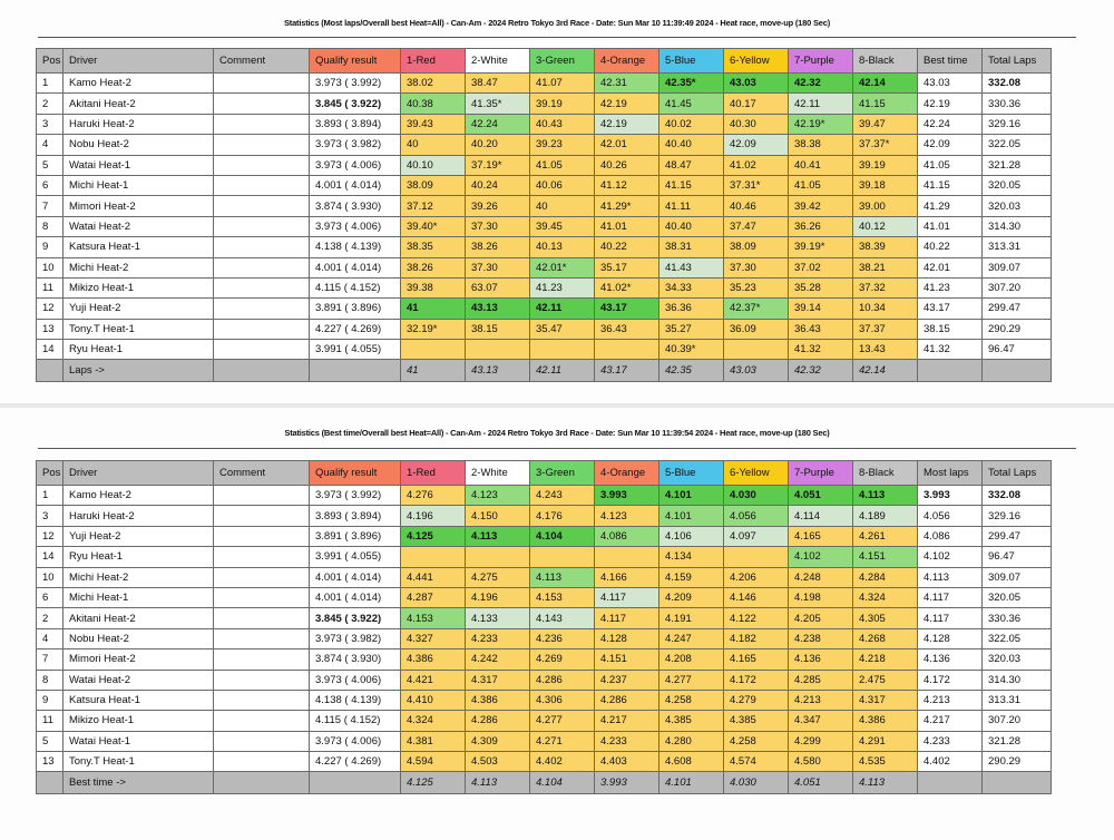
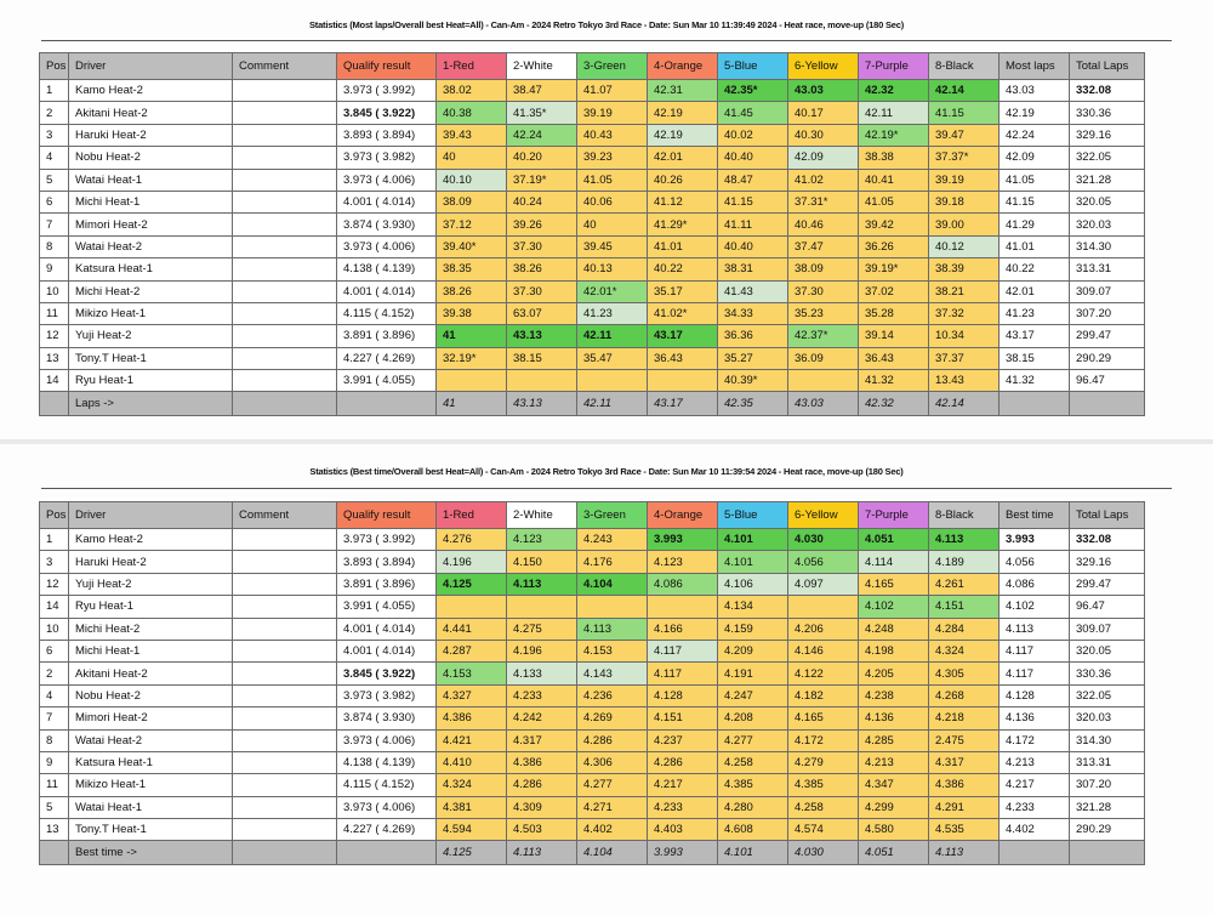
  Statistics (Most laps/Overall best Heat=All) - Can-Am - 2024 Retro Tokyo 3rd Race - Date: Sun Mar 10 11:39:49 2024 - Heat race, move-up (180 Sec)
- Pos	Driver	Comment	Qualify result	1-Red	2-White	3-Green	4-Orange	5-Blue	6-Yellow	7-Purple	8-Black	Best time	Total Laps
+ Pos	Driver	Comment	Qualify result	1-Red	2-White	3-Green	4-Orange	5-Blue	6-Yellow	7-Purple	8-Black	Most laps	Total Laps
  1	Kamo Heat-2		3.973 ( 3.992)	38.02	38.47	41.07	42.31	42.35*	43.03	42.32	42.14	43.03	332.08
  2	Akitani Heat-2		3.845 ( 3.922)	40.38	41.35*	39.19	42.19	41.45	40.17	42.11	41.15	42.19	330.36
  3	Haruki Heat-2		3.893 ( 3.894)	39.43	42.24	40.43	42.19	40.02	40.30	42.19*	39.47	42.24	329.16
  4	Nobu Heat-2		3.973 ( 3.982)	40	40.20	39.23	42.01	40.40	42.09	38.38	37.37*	42.09	322.05
  5	Watai Heat-1		3.973 ( 4.006)	40.10	37.19*	41.05	40.26	48.47	41.02	40.41	39.19	41.05	321.28
  6	Michi Heat-1		4.001 ( 4.014)	38.09	40.24	40.06	41.12	41.15	37.31*	41.05	39.18	41.15	320.05
  7	Mimori Heat-2		3.874 ( 3.930)	37.12	39.26	40	41.29*	41.11	40.46	39.42	39.00	41.29	320.03
  8	Watai Heat-2		3.973 ( 4.006)	39.40*	37.30	39.45	41.01	40.40	37.47	36.26	40.12	41.01	314.30
  9	Katsura Heat-1		4.138 ( 4.139)	38.35	38.26	40.13	40.22	38.31	38.09	39.19*	38.39	40.22	313.31
  10	Michi Heat-2		4.001 ( 4.014)	38.26	37.30	42.01*	35.17	41.43	37.30	37.02	38.21	42.01	309.07
  11	Mikizo Heat-1		4.115 ( 4.152)	39.38	63.07	41.23	41.02*	34.33	35.23	35.28	37.32	41.23	307.20
  12	Yuji Heat-2		3.891 ( 3.896)	41	43.13	42.11	43.17	36.36	42.37*	39.14	10.34	43.17	299.47
  13	Tony.T Heat-1		4.227 ( 4.269)	32.19*	38.15	35.47	36.43	35.27	36.09	36.43	37.37	38.15	290.29
  14	Ryu Heat-1		3.991 ( 4.055)					40.39*		41.32	13.43	41.32	96.47
  	Laps ->			41	43.13	42.11	43.17	42.35	43.03	42.32	42.14
  Statistics (Best time/Overall best Heat=All) - Can-Am - 2024 Retro Tokyo 3rd Race - Date: Sun Mar 10 11:39:54 2024 - Heat race, move-up (180 Sec)
- Pos	Driver	Comment	Qualify result	1-Red	2-White	3-Green	4-Orange	5-Blue	6-Yellow	7-Purple	8-Black	Most laps	Total Laps
+ Pos	Driver	Comment	Qualify result	1-Red	2-White	3-Green	4-Orange	5-Blue	6-Yellow	7-Purple	8-Black	Best time	Total Laps
  1	Kamo Heat-2		3.973 ( 3.992)	4.276	4.123	4.243	3.993	4.101	4.030	4.051	4.113	3.993	332.08
  3	Haruki Heat-2		3.893 ( 3.894)	4.196	4.150	4.176	4.123	4.101	4.056	4.114	4.189	4.056	329.16
  12	Yuji Heat-2		3.891 ( 3.896)	4.125	4.113	4.104	4.086	4.106	4.097	4.165	4.261	4.086	299.47
  14	Ryu Heat-1		3.991 ( 4.055)					4.134		4.102	4.151	4.102	96.47
  10	Michi Heat-2		4.001 ( 4.014)	4.441	4.275	4.113	4.166	4.159	4.206	4.248	4.284	4.113	309.07
  6	Michi Heat-1		4.001 ( 4.014)	4.287	4.196	4.153	4.117	4.209	4.146	4.198	4.324	4.117	320.05
  2	Akitani Heat-2		3.845 ( 3.922)	4.153	4.133	4.143	4.117	4.191	4.122	4.205	4.305	4.117	330.36
  4	Nobu Heat-2		3.973 ( 3.982)	4.327	4.233	4.236	4.128	4.247	4.182	4.238	4.268	4.128	322.05
  7	Mimori Heat-2		3.874 ( 3.930)	4.386	4.242	4.269	4.151	4.208	4.165	4.136	4.218	4.136	320.03
  8	Watai Heat-2		3.973 ( 4.006)	4.421	4.317	4.286	4.237	4.277	4.172	4.285	2.475	4.172	314.30
  9	Katsura Heat-1		4.138 ( 4.139)	4.410	4.386	4.306	4.286	4.258	4.279	4.213	4.317	4.213	313.31
  11	Mikizo Heat-1		4.115 ( 4.152)	4.324	4.286	4.277	4.217	4.385	4.385	4.347	4.386	4.217	307.20
  5	Watai Heat-1		3.973 ( 4.006)	4.381	4.309	4.271	4.233	4.280	4.258	4.299	4.291	4.233	321.28
  13	Tony.T Heat-1		4.227 ( 4.269)	4.594	4.503	4.402	4.403	4.608	4.574	4.580	4.535	4.402	290.29
  	Best time ->			4.125	4.113	4.104	3.993	4.101	4.030	4.051	4.113
